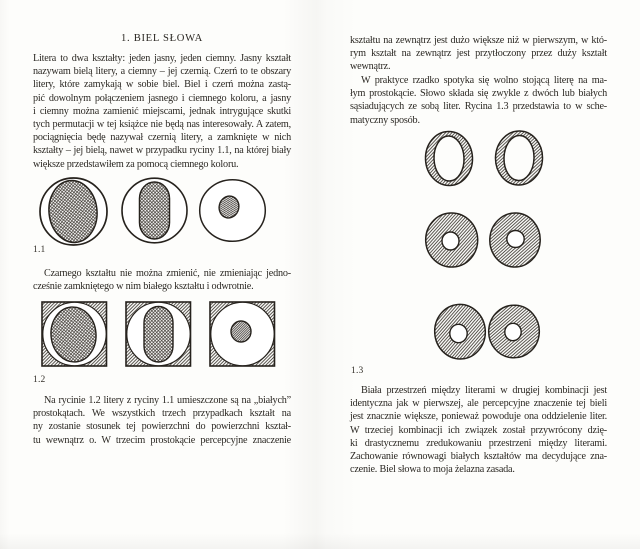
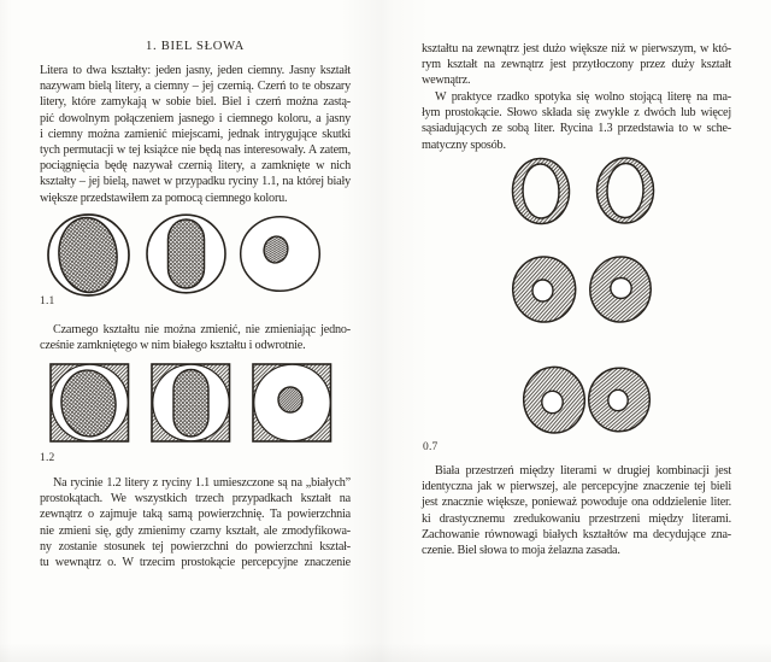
  1. BIEL SŁOWA
  Litera to dwa kształty: jeden jasny, jeden ciemny. Jasny kształt
  nazywam bielą litery, a ciemny – jej czernią. Czerń to te obszary
  litery, które zamykają w sobie biel. Biel i czerń można zastą-
  pić dowolnym połączeniem jasnego i ciemnego koloru, a jasny
  i ciemny można zamienić miejscami, jednak intrygujące skutki
  tych permutacji w tej książce nie będą nas interesowały. A zatem,
  pociągnięcia będę nazywał czernią litery, a zamknięte w nich
  kształty – jej bielą, nawet w przypadku ryciny 1.1, na której biały
  większe przedstawiłem za pomocą ciemnego koloru.
  1.1
  Czarnego kształtu nie można zmienić, nie zmieniając jedno-
  cześnie zamkniętego w nim białego kształtu i odwrotnie.
  1.2
  Na rycinie 1.2 litery z ryciny 1.1 umieszczone są na „białych”
  prostokątach. We wszystkich trzech przypadkach kształt na
+ zewnątrz o zajmuje taką samą powierzchnię. Ta powierzchnia
+ nie zmieni się, gdy zmienimy czarny kształt, ale zmodyfikowa-
  ny zostanie stosunek tej powierzchni do powierzchni kształ-
  tu wewnątrz o. W trzecim prostokącie percepcyjne znaczenie
  kształtu na zewnątrz jest dużo większe niż w pierwszym, w któ-
  rym kształt na zewnątrz jest przytłoczony przez duży kształt
  wewnątrz.
  W praktyce rzadko spotyka się wolno stojącą literę na ma-
- łym prostokącie. Słowo składa się zwykle z dwóch lub białych
+ łym prostokącie. Słowo składa się zwykle z dwóch lub więcej
  sąsiadujących ze sobą liter. Rycina 1.3 przedstawia to w sche-
  matyczny sposób.
- 1.3
+ 0.7
  Biała przestrzeń między literami w drugiej kombinacji jest
  identyczna jak w pierwszej, ale percepcyjne znaczenie tej bieli
  jest znacznie większe, ponieważ powoduje ona oddzielenie liter.
- W trzeciej kombinacji ich związek został przywrócony dzię-
  ki drastycznemu zredukowaniu przestrzeni między literami.
  Zachowanie równowagi białych kształtów ma decydujące zna-
  czenie. Biel słowa to moja żelazna zasada.
